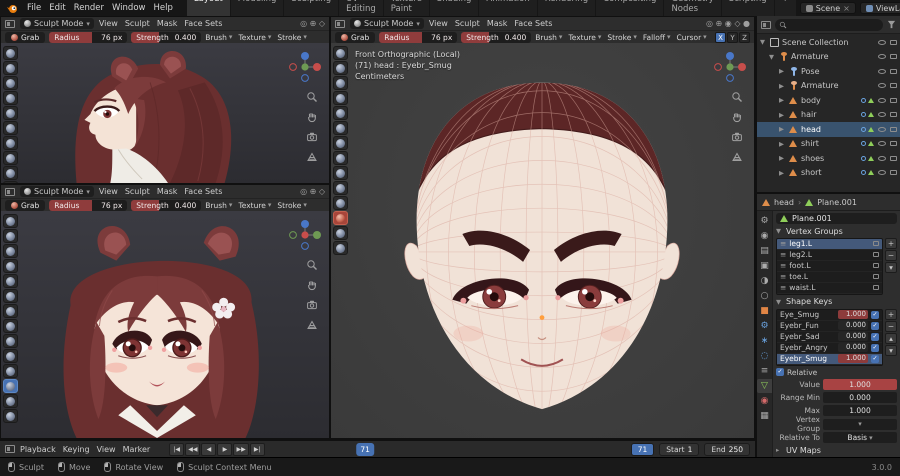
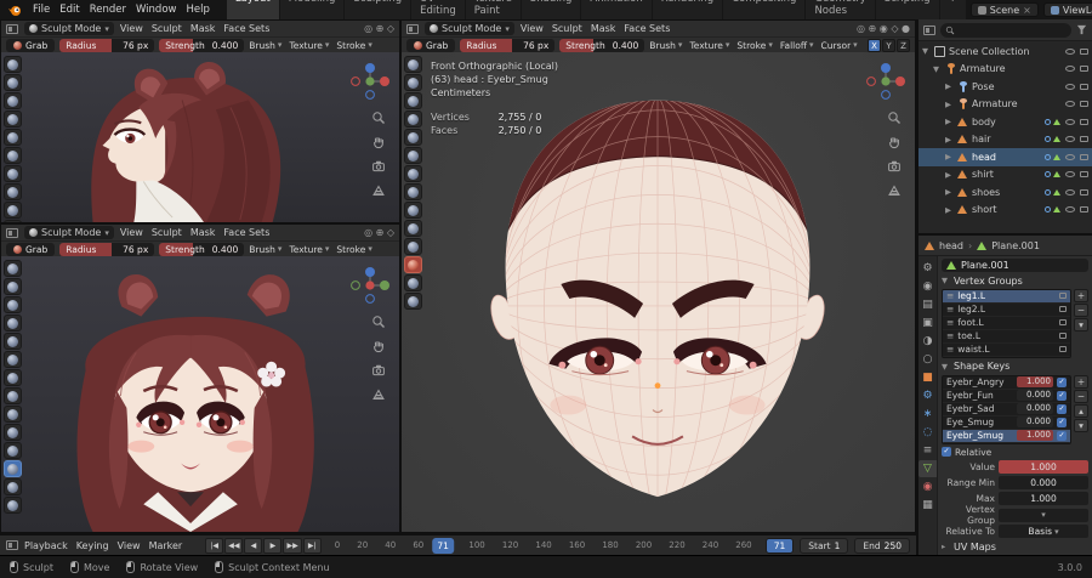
  File
  Edit
  Render
  Window
  Help
  Editing
  Scene
  ×
  Sculpt Mode
  ▾
  View
  Sculpt
  Mask
  Face Sets
  ◎ ⊕ ◇
  Grab
  Radius
  76 px
  Strength
  0.400
  Brush
  ▾
  Texture
  ▾
  Stroke
  ▾
  Sculpt Mode
  ▾
  View
  Sculpt
  Mask
  Face Sets
  ◎ ⊕ ◇
  Grab
  Radius
  76 px
  Strength
  0.400
  Brush
  ▾
  Texture
  ▾
  Stroke
  ▾
  Sculpt Mode
  ▾
  View
  Sculpt
  Mask
  Face Sets
  ◎ ⊕ ◉ ◇ ●
  Grab
  Radius
  76 px
  Strength
  0.400
  Brush
  ▾
  Texture
  ▾
  Stroke
  ▾
  Falloff
  ▾
  Cursor
  ▾
  X
  Y
  Z
  Front Orthographic (Local)
- (71) head : Eyebr_Smug
+ (63) head : Eyebr_Smug
  Centimeters
+ Vertices
+ 2,755 / 0
+ Faces
+ 2,750 / 0
  Playback
  Keying
  View
  Marker
+ 0
+ 20
+ 40
+ 60
+ 100
+ 120
+ 140
+ 160
+ 180
+ 200
+ 220
+ 240
+ 260
  71
  71
  Start
  1
  End
  250
  ▼
  Scene Collection
  ▼
  Armature
  ▶
  Pose
  ▶
  Armature
  ▶
  body
  ▶
  hair
  ▶
  head
  ▶
  shirt
  ▶
  shoes
  ▶
  short
  head
  ›
  Plane.001
  ⚙
  ◉
  ▤
  ▣
  ◑
  ○
  ■
  ⚙
  ∗
  ◌
  ≡
  ▽
  ◉
  ▦
  Plane.001
  ▼
  Vertex Groups
  ≡
  leg1.L
  ≡
  leg2.L
  ≡
  foot.L
  ≡
  toe.L
  ≡
  waist.L
  +
  −
  ▾
  ▼
  Shape Keys
- Eye_Smug
+ Eyebr_Angry
  1.000
  Eyebr_Fun
  0.000
  Eyebr_Sad
  0.000
- Eyebr_Angry
+ Eye_Smug
  0.000
  Eyebr_Smug
  1.000
  +
  −
  ▴
  ▾
  Relative
  Value
  1.000
  Range Min
  0.000
  Max
  1.000
  Vertex Group
  ▾
  Relative To
  Basis
  ▾
  ▸
  UV Maps
  Sculpt
  Move
  Rotate View
  Sculpt Context Menu
  3.0.0
